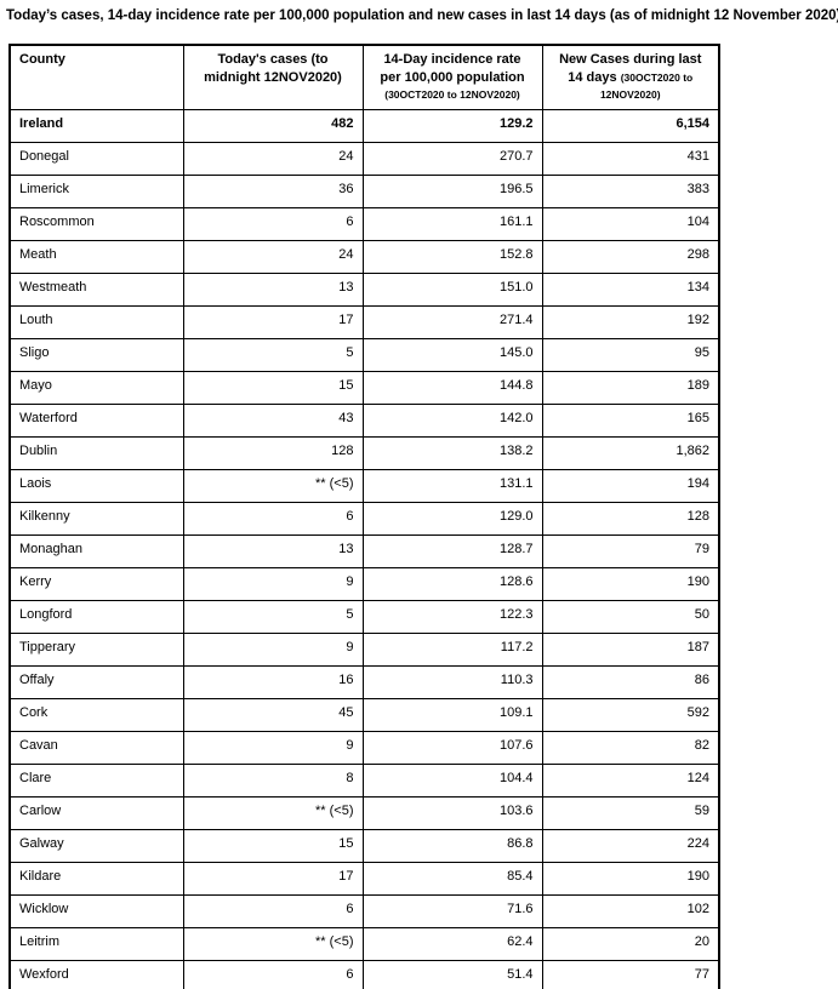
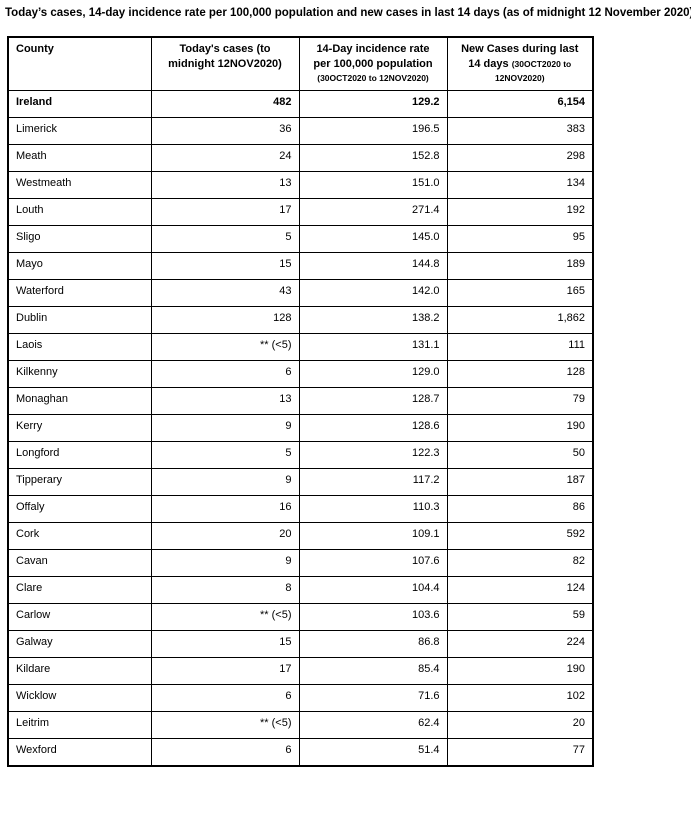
  Today’s cases, 14-day incidence rate per 100,000 population and new cases in last 14 days (as of midnight 12 November 2020
  County	Today's cases (to midnight 12NOV2020)	14-Day incidence rate per 100,000 population (30OCT2020 to 12NOV2020)	New Cases during last 14 days (30OCT2020 to 12NOV2020)
  Ireland	482	129.2	6,154
- Donegal	24	270.7	431
  Limerick	36	196.5	383
- Roscommon	6	161.1	104
  Meath	24	152.8	298
  Westmeath	13	151.0	134
  Louth	17	271.4	192
  Sligo	5	145.0	95
  Mayo	15	144.8	189
  Waterford	43	142.0	165
  Dublin	128	138.2	1,862
- Laois	** (<5)	131.1	194
+ Laois	** (<5)	131.1	111
  Kilkenny	6	129.0	128
  Monaghan	13	128.7	79
  Kerry	9	128.6	190
  Longford	5	122.3	50
  Tipperary	9	117.2	187
  Offaly	16	110.3	86
- Cork	45	109.1	592
+ Cork	20	109.1	592
  Cavan	9	107.6	82
  Clare	8	104.4	124
  Carlow	** (<5)	103.6	59
  Galway	15	86.8	224
  Kildare	17	85.4	190
  Wicklow	6	71.6	102
  Leitrim	** (<5)	62.4	20
  Wexford	6	51.4	77
